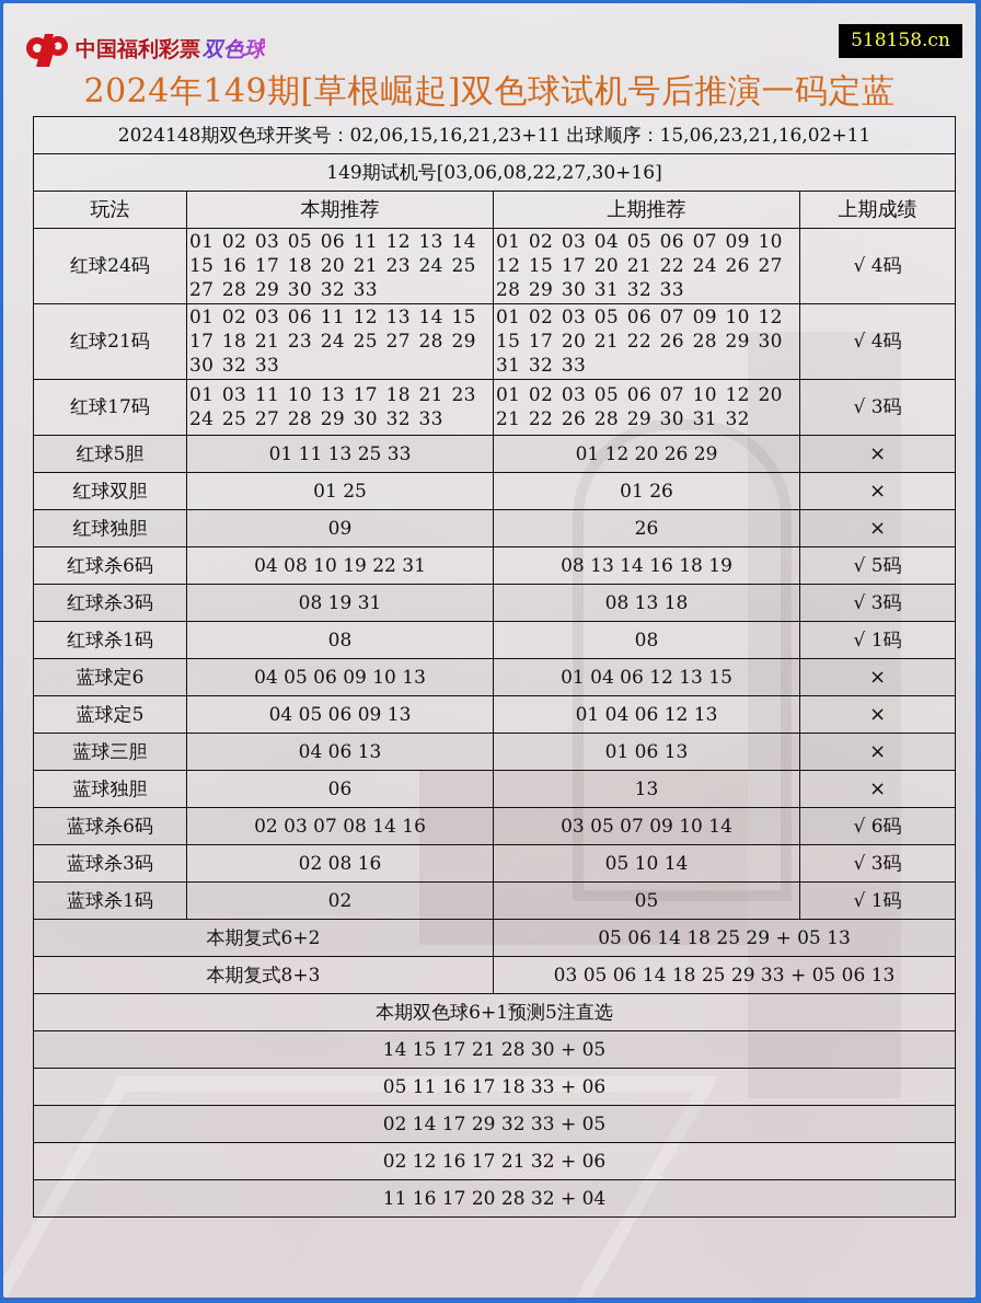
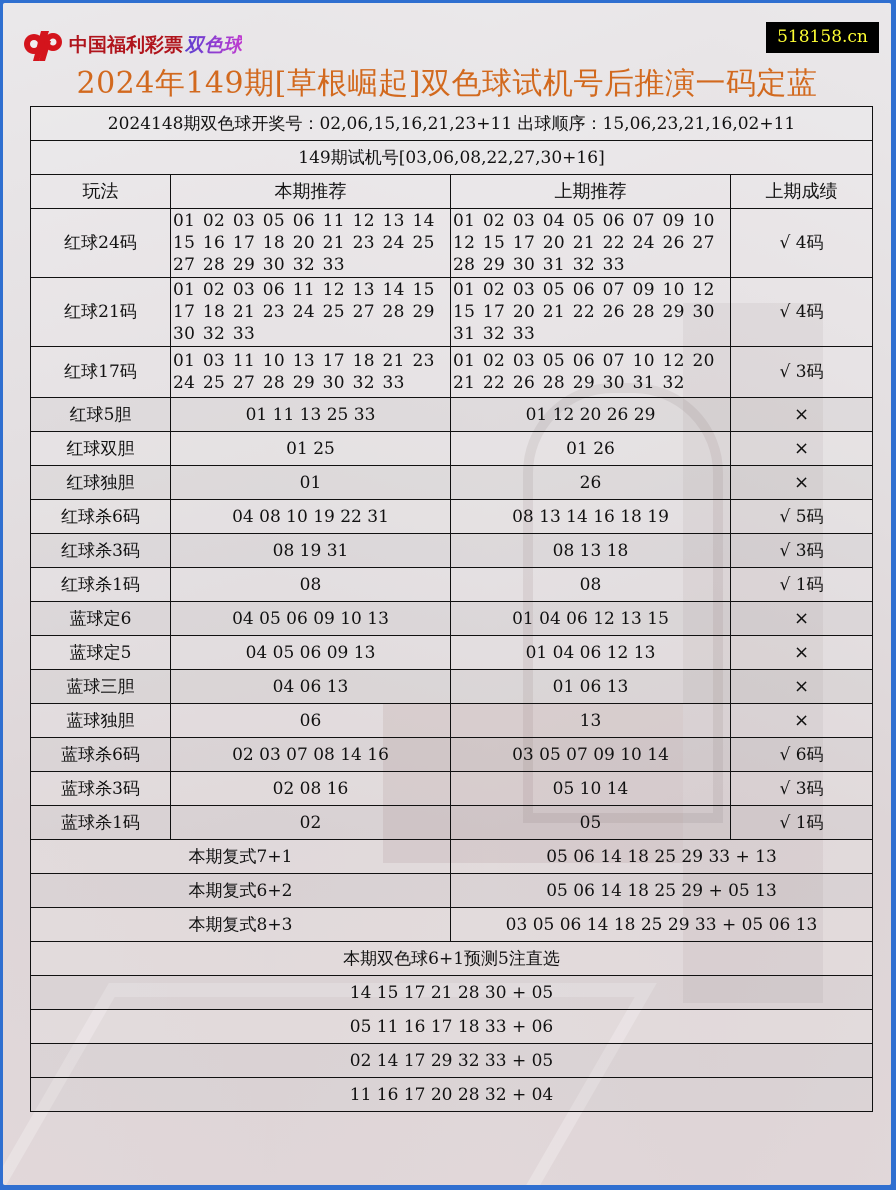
  中国福利彩票
  双色球
  518158.cn
  2024年149期[草根崛起]双色球试机号后推演一码定蓝
  2024148期双色球开奖号：02,06,15,16,21,23+11 出球顺序：15,06,23,21,16,02+11
  149期试机号[03,06,08,22,27,30+16]
  玩法	本期推荐	上期推荐	上期成绩
  红球24码	01 02 03 05 06 11 12 13 14 15 16 17 18 20 21 23 24 25 27 28 29 30 32 33	01 02 03 04 05 06 07 09 10 12 15 17 20 21 22 24 26 27 28 29 30 31 32 33	√ 4码
  红球21码	01 02 03 06 11 12 13 14 15 17 18 21 23 24 25 27 28 29 30 32 33	01 02 03 05 06 07 09 10 12 15 17 20 21 22 26 28 29 30 31 32 33	√ 4码
  红球17码	01 03 11 10 13 17 18 21 23 24 25 27 28 29 30 32 33	01 02 03 05 06 07 10 12 20 21 22 26 28 29 30 31 32	√ 3码
  红球5胆	01 11 13 25 33	01 12 20 26 29	×
  红球双胆	01 25	01 26	×
- 红球独胆	09	26	×
+ 红球独胆	01	26	×
  红球杀6码	04 08 10 19 22 31	08 13 14 16 18 19	√ 5码
  红球杀3码	08 19 31	08 13 18	√ 3码
  红球杀1码	08	08	√ 1码
  蓝球定6	04 05 06 09 10 13	01 04 06 12 13 15	×
  蓝球定5	04 05 06 09 13	01 04 06 12 13	×
  蓝球三胆	04 06 13	01 06 13	×
  蓝球独胆	06	13	×
  蓝球杀6码	02 03 07 08 14 16	03 05 07 09 10 14	√ 6码
  蓝球杀3码	02 08 16	05 10 14	√ 3码
  蓝球杀1码	02	05	√ 1码
+ 本期复式7+1	05 06 14 18 25 29 33 + 13
  本期复式6+2	05 06 14 18 25 29 + 05 13
  本期复式8+3	03 05 06 14 18 25 29 33 + 05 06 13
  本期双色球6+1预测5注直选
  14 15 17 21 28 30 + 05
  05 11 16 17 18 33 + 06
  02 14 17 29 32 33 + 05
- 02 12 16 17 21 32 + 06
  11 16 17 20 28 32 + 04
